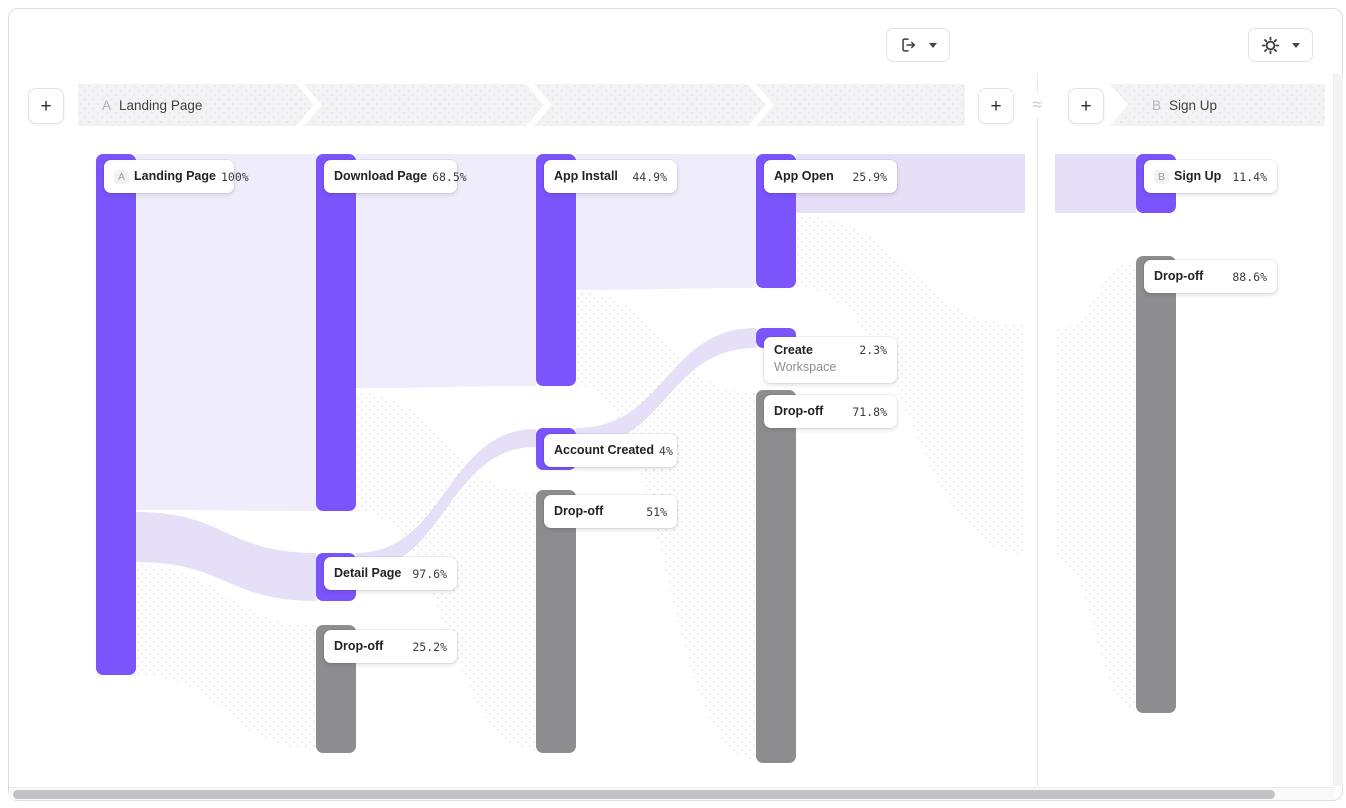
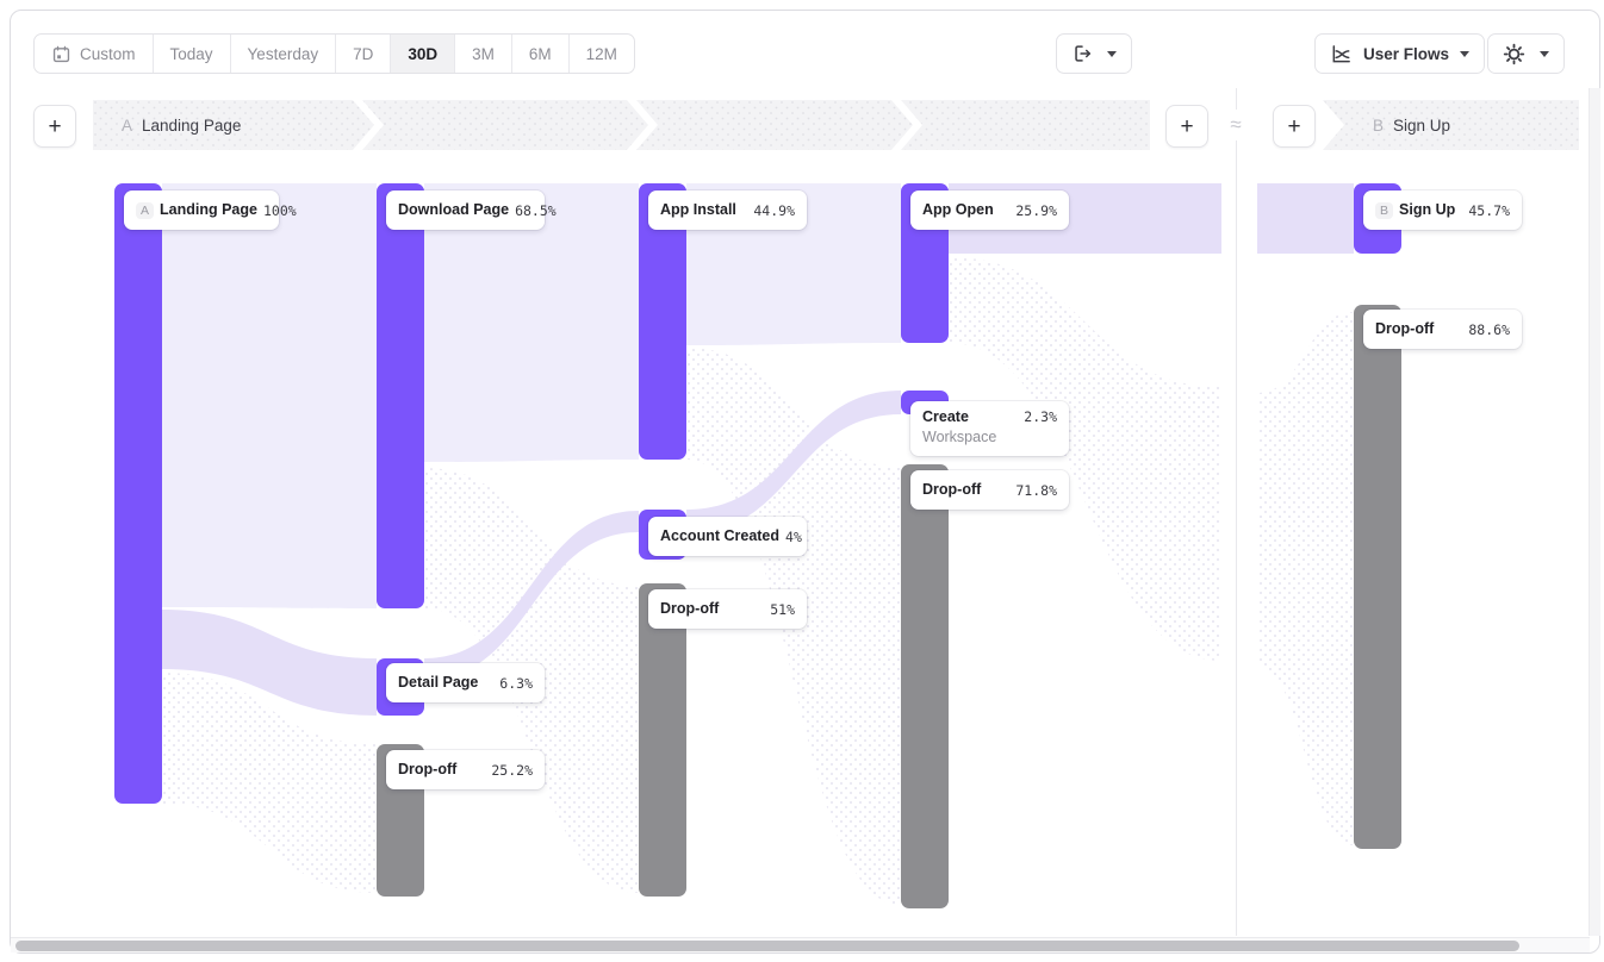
+ Custom
+ Today
+ Yesterday
+ 7D
+ 30D
+ 3M
+ 6M
+ 12M
+ User Flows
  +
  A
  Landing Page
  +
  ≈
  +
  B
  Sign Up
  A
  Landing Page
  100%
  Download Page
  68.5%
  Detail Page
- 97.6%
+ 6.3%
  Drop-off
  25.2%
  App Install
  44.9%
  Account Created
  4%
  Drop-off
  51%
  App Open
  25.9%
  Create
  Workspace
  2.3%
  Drop-off
  71.8%
  B
  Sign Up
- 11.4%
+ 45.7%
  Drop-off
  88.6%
